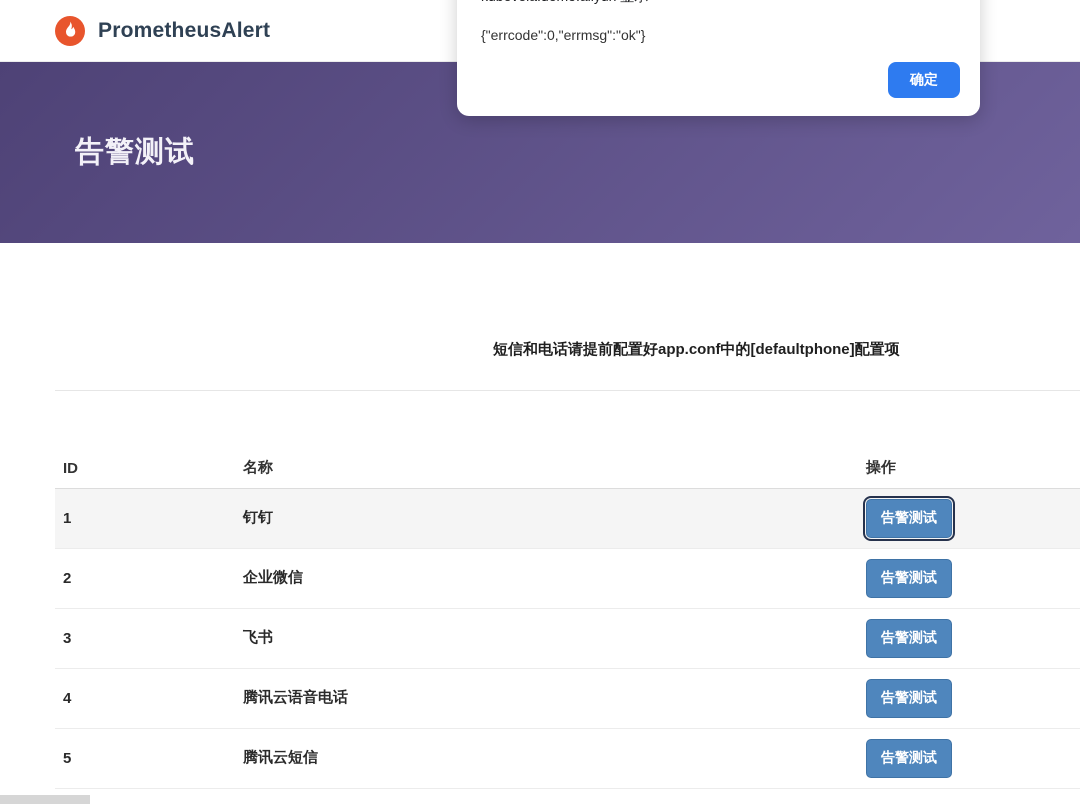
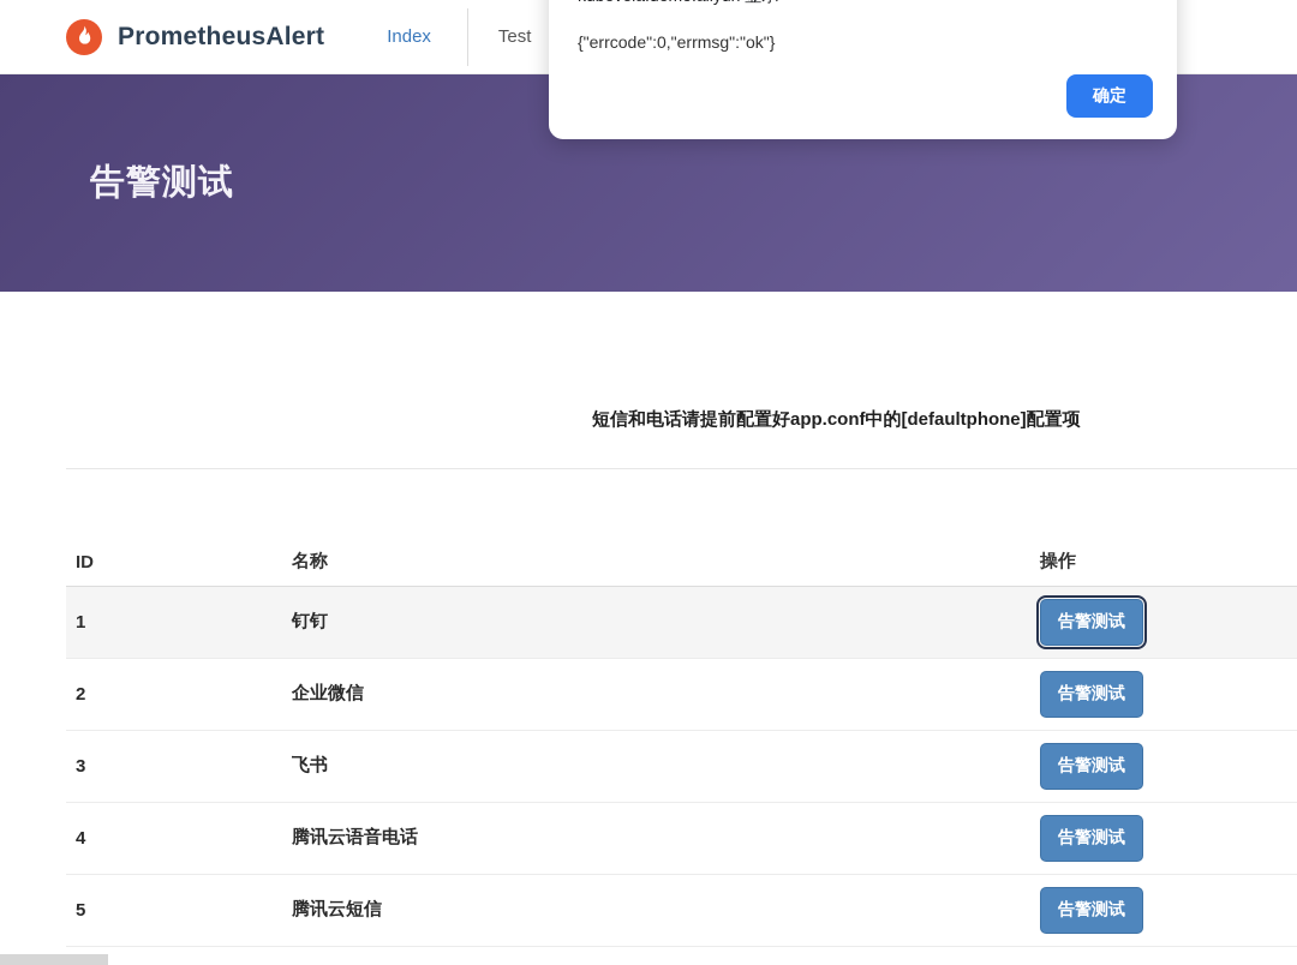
  PrometheusAlert
+ Index
+ Test
  告警测试
  短信和电话请提前配置好app.conf中的[defaultphone]配置项
  ID	名称	操作
  1	钉钉	告警测试
  2	企业微信	告警测试
  3	飞书	告警测试
  4	腾讯云语音电话	告警测试
  5	腾讯云短信	告警测试
  {"errcode":0,"errmsg":"ok"}
  确定
